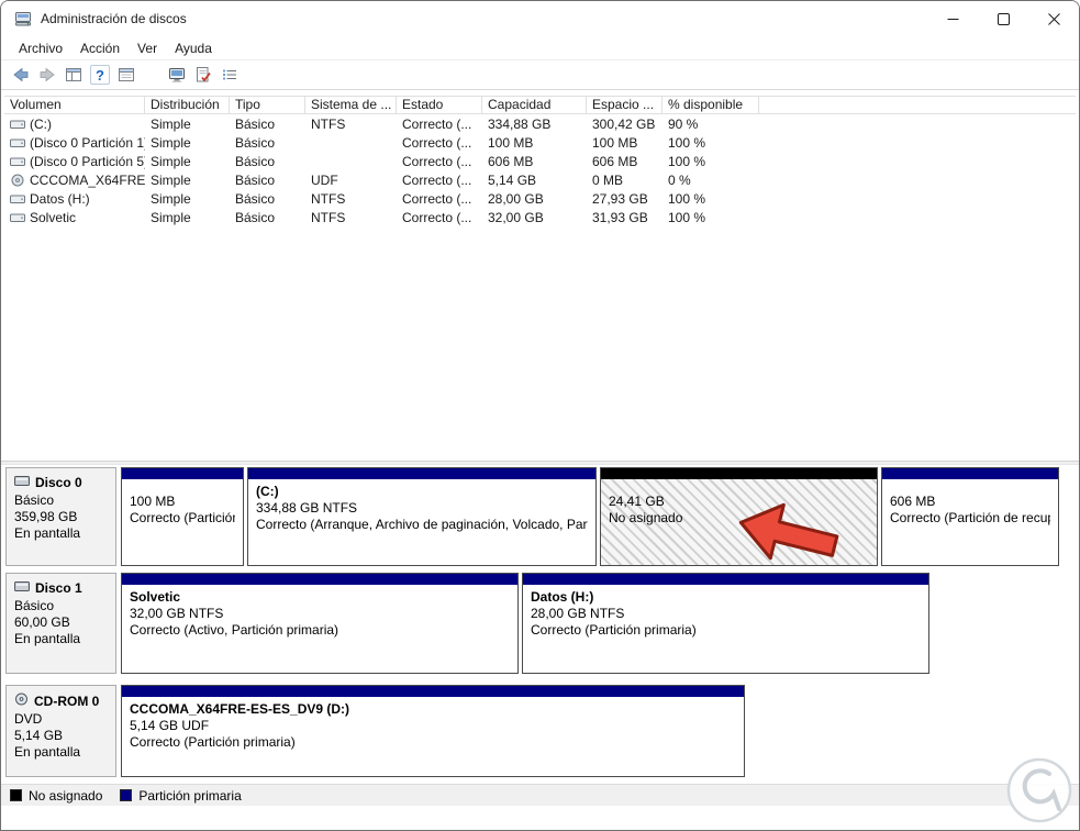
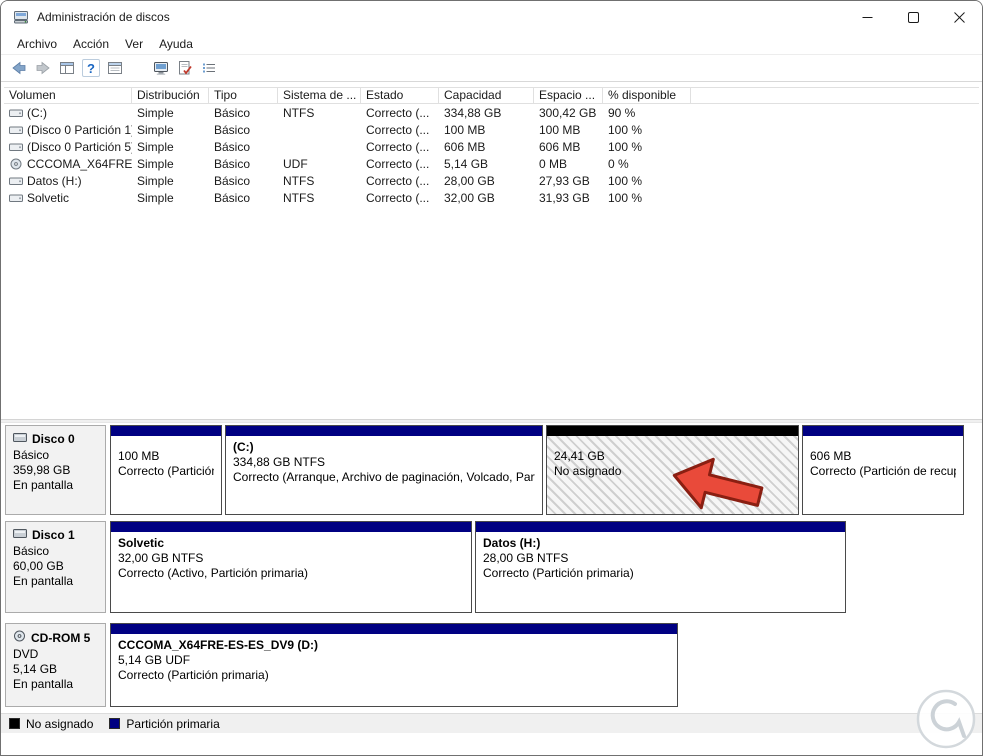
  Administración de discos
  Archivo
  Acción
  Ver
  Ayuda
  ?
  Volumen
  Distribución
  Tipo
  Sistema de ...
  Estado
  Capacidad
  Espacio ...
  % disponible
  (C:)
  Simple
  Básico
  NTFS
  Correcto (...
  334,88 GB
  300,42 GB
  90 %
  (Disco 0 Partición 1
  Simple
  Básico
  Correcto (...
  100 MB
  100 MB
  100 %
  (Disco 0 Partición 5
  Simple
  Básico
  Correcto (...
  606 MB
  606 MB
  100 %
  CCCOMA_X64FRE
  Simple
  Básico
  UDF
  Correcto (...
  5,14 GB
  0 MB
  0 %
  Datos (H:)
  Simple
  Básico
  NTFS
  Correcto (...
  28,00 GB
  27,93 GB
  100 %
  Solvetic
  Simple
  Básico
  NTFS
  Correcto (...
  32,00 GB
  31,93 GB
  100 %
  Disco 0
  Básico
  359,98 GB
  En pantalla
  100 MB
  Correcto (Partició
  (C:)
  334,88 GB NTFS
  Correcto (Arranque, Archivo de paginación, Volcado, Par
  24,41 GB
  No asignado
  606 MB
  Correcto (Partición de recu
  Disco 1
  Básico
  60,00 GB
  En pantalla
  Solvetic
  32,00 GB NTFS
  Correcto (Activo, Partición primaria)
  Datos (H:)
  28,00 GB NTFS
  Correcto (Partición primaria)
- CD-ROM 0
+ CD-ROM 5
  DVD
  5,14 GB
  En pantalla
  CCCOMA_X64FRE-ES-ES_DV9 (D:)
  5,14 GB UDF
  Correcto (Partición primaria)
  No asignado
  Partición primaria
